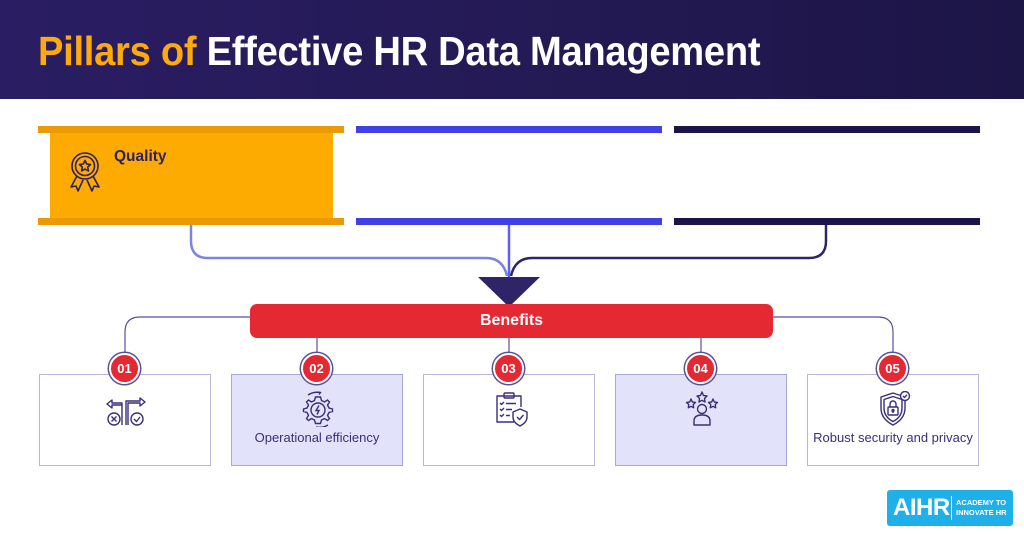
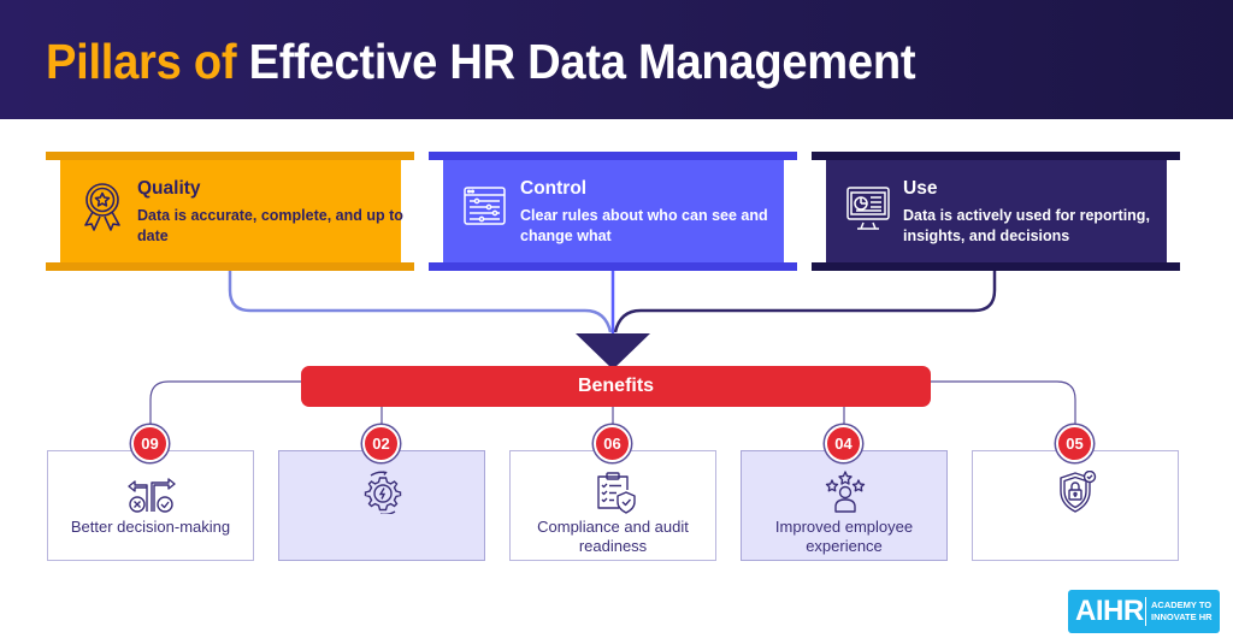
  Pillars of Effective HR Data Management
  Quality
+ Data is accurate, complete, and up to date
+ Control
+ Clear rules about who can see and change what
+ Use
+ Data is actively used for reporting, insights, and decisions
  Benefits
+ Better decision-making
- 01
+ 09
- Operational efficiency
  02
+ Compliance and audit readiness
- 03
+ 06
+ Improved employee experience
  04
- Robust security and privacy
  05
  AIHR
  ACADEMY TO
  INNOVATE HR
